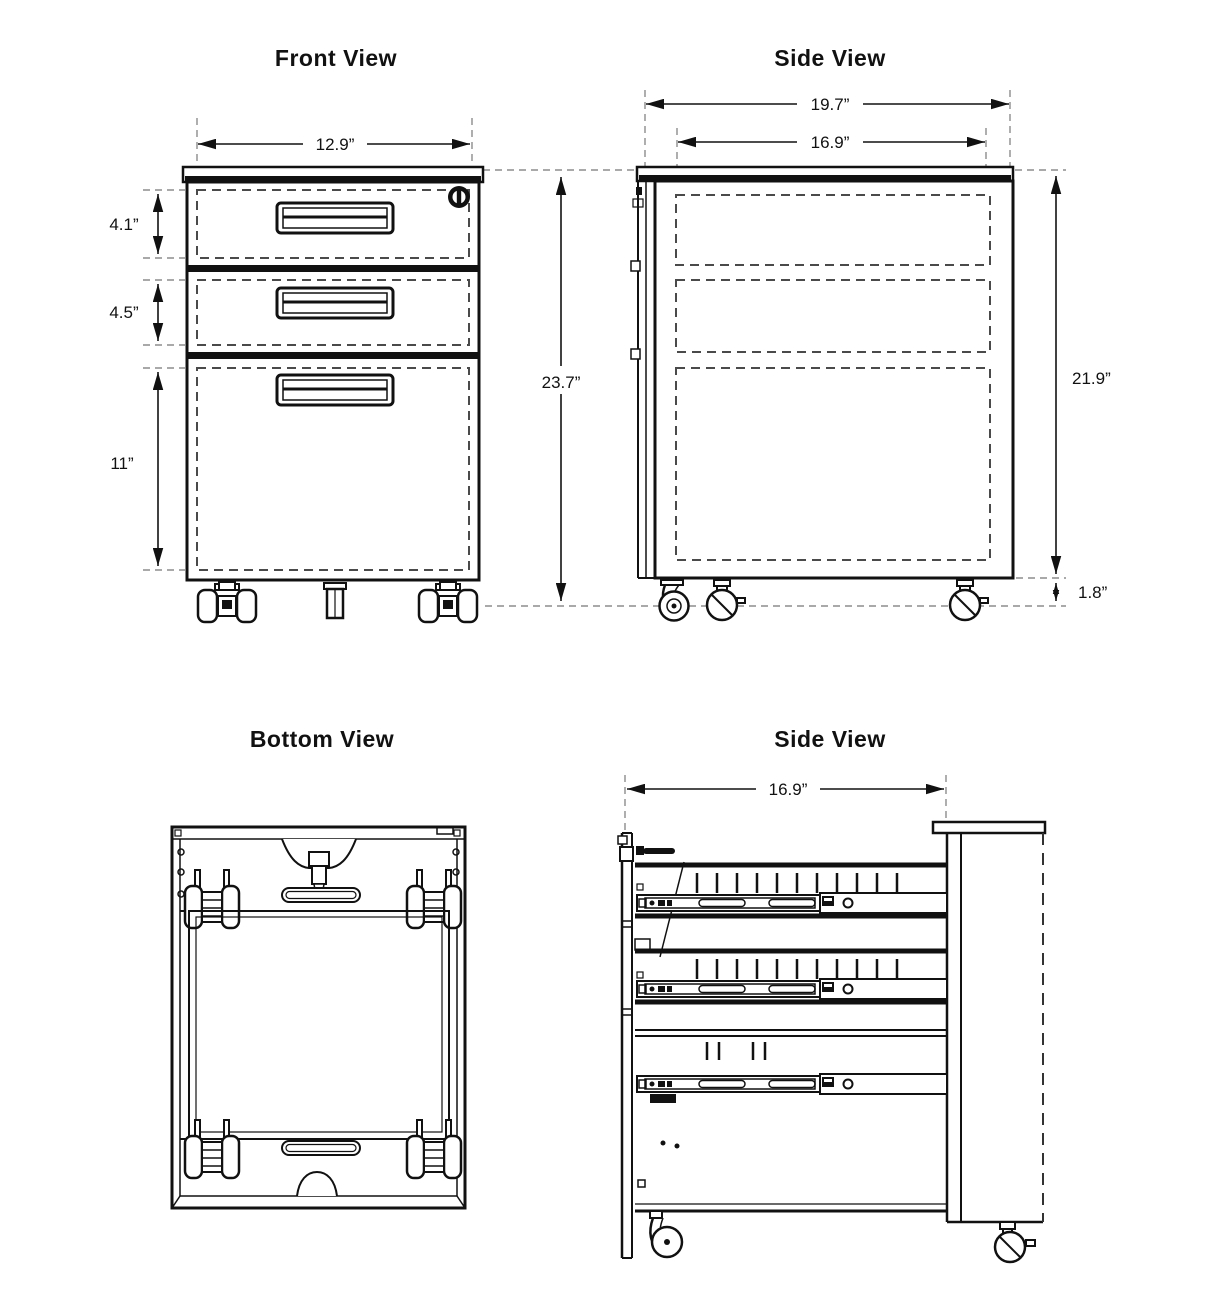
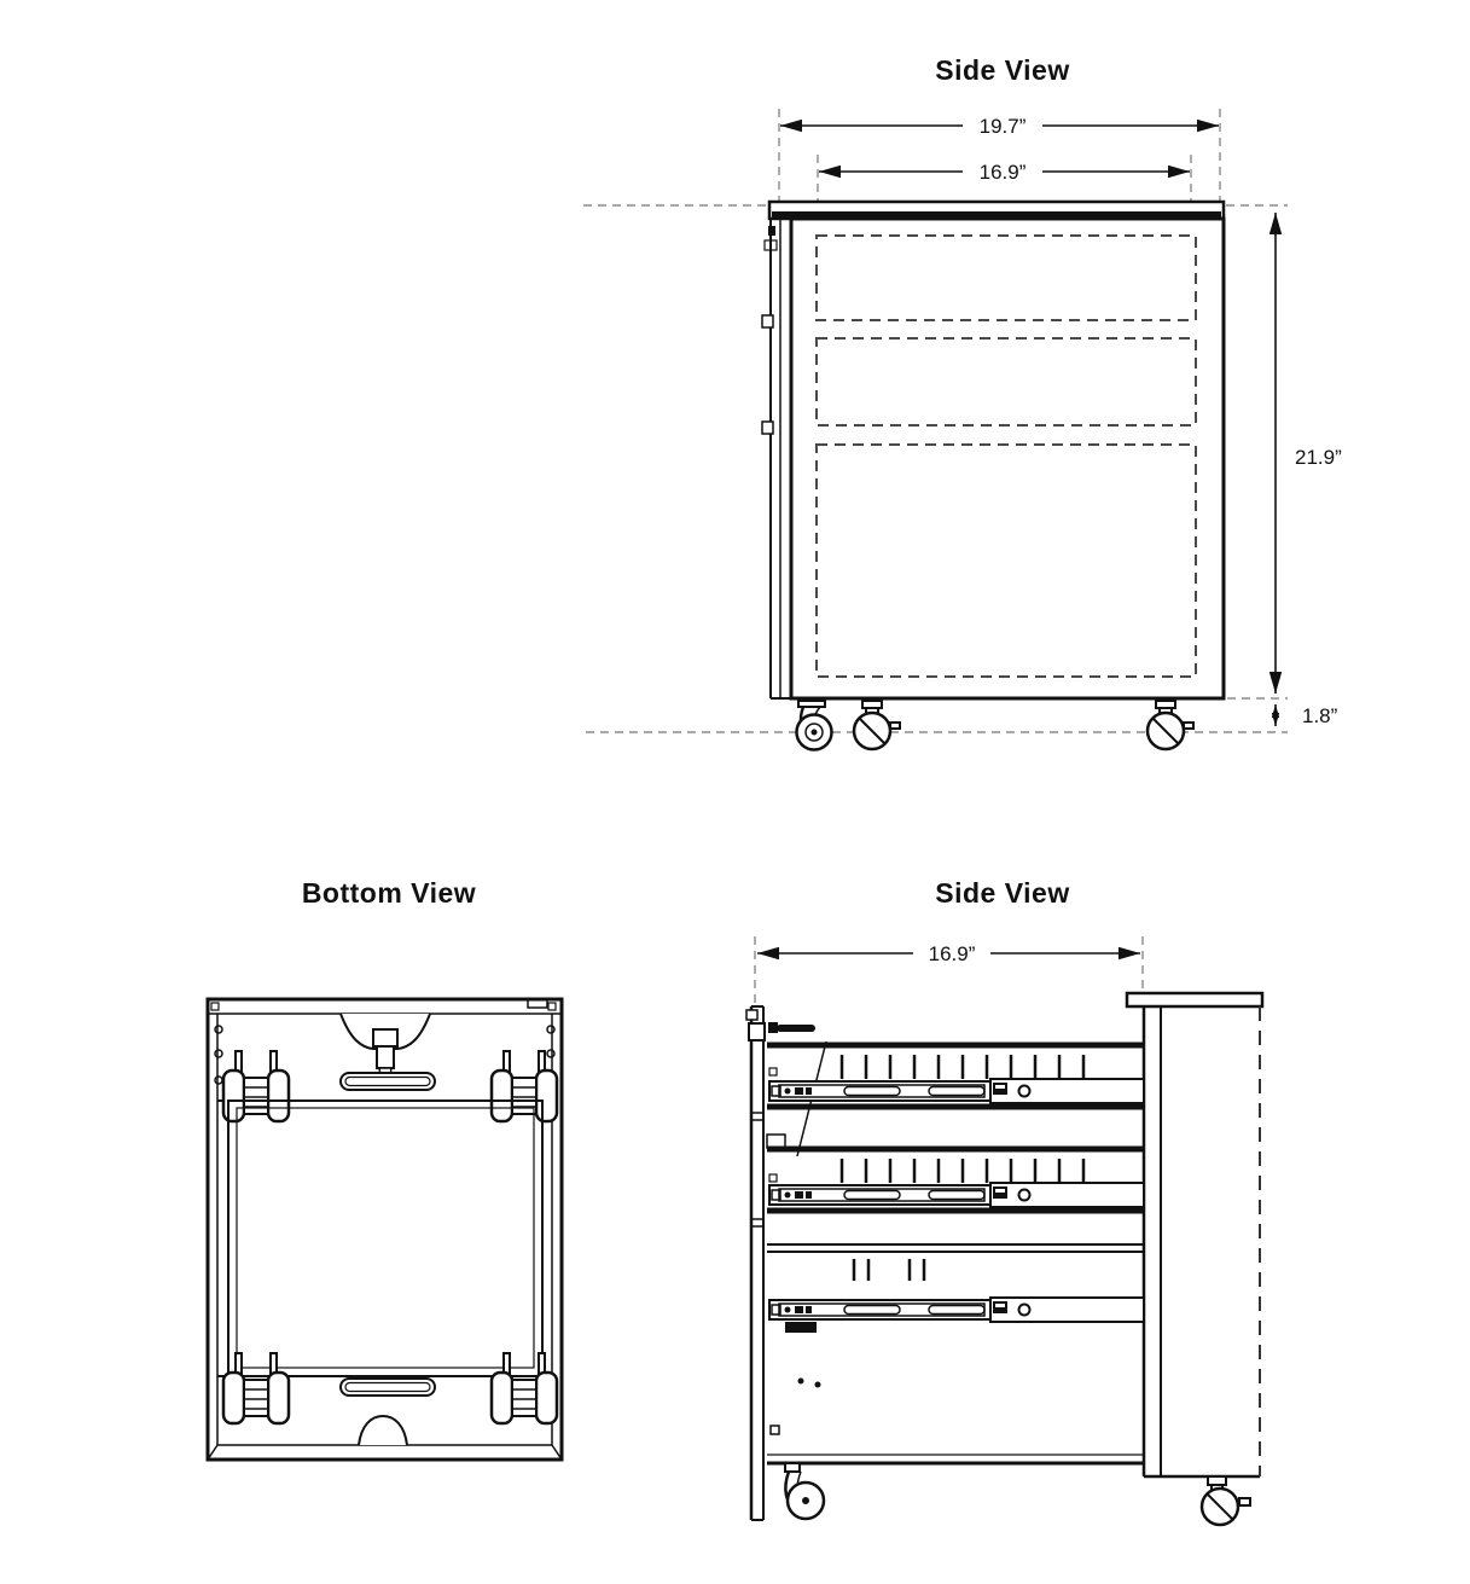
- Front View
- 12.9”
- 4.1”
- 4.5”
- 11”
- 23.7”
  Side View
  19.7”
  16.9”
  21.9”
  1.8”
  Bottom View
  Side View
  16.9”
